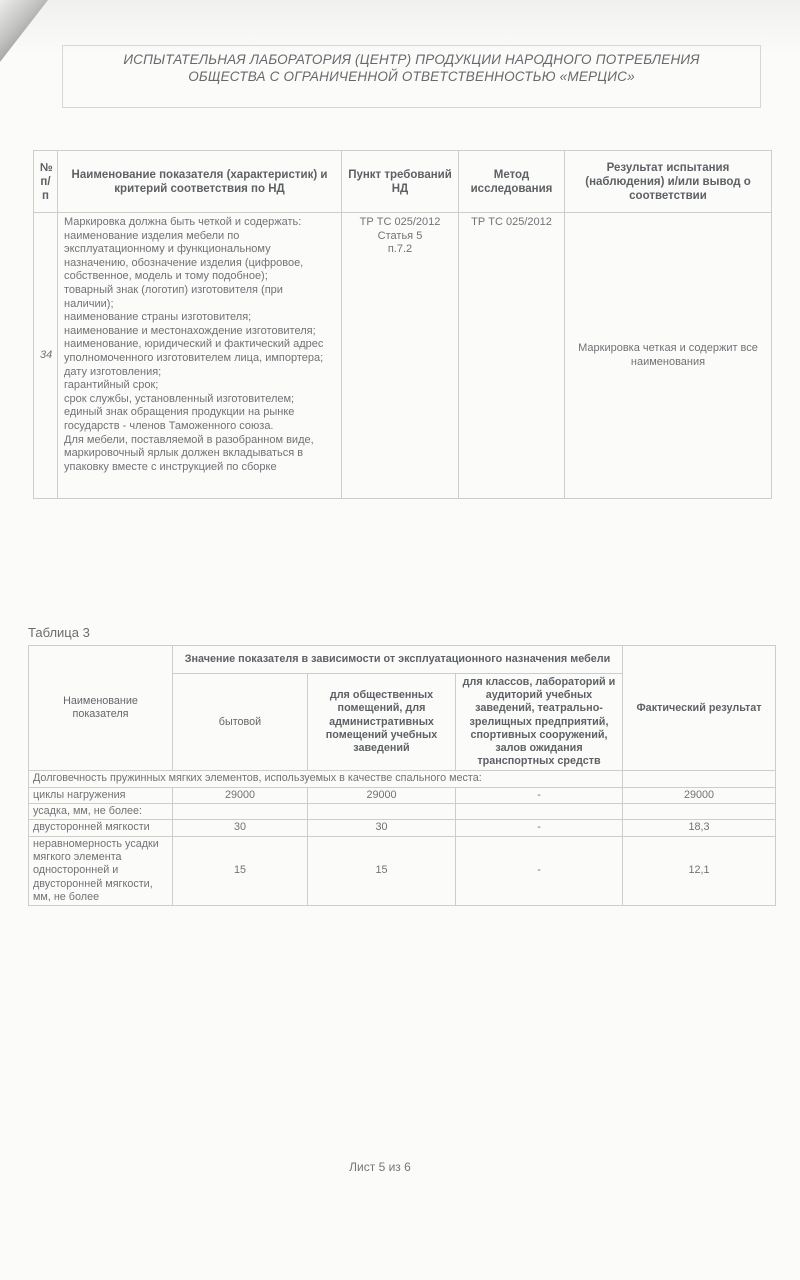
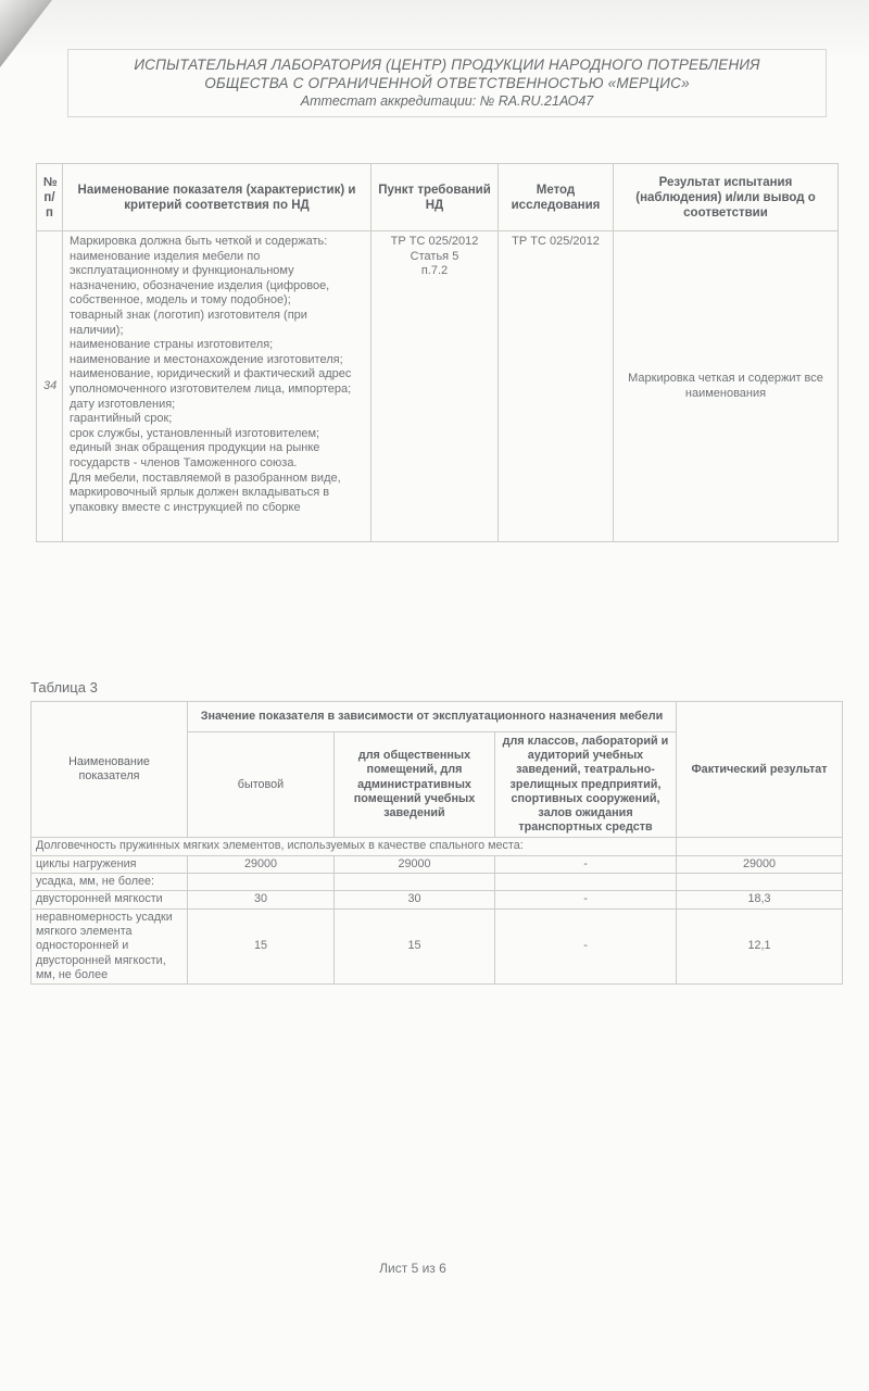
  ИСПЫТАТЕЛЬНАЯ ЛАБОРАТОРИЯ (ЦЕНТР) ПРОДУКЦИИ НАРОДНОГО ПОТРЕБЛЕНИЯ
  ОБЩЕСТВА С ОГРАНИЧЕННОЙ ОТВЕТСТВЕННОСТЬЮ «МЕРЦИС»
+ Аттестат аккредитации: № RA.RU.21АО47
  № п/п	Наименование показателя (характеристик) и критерий соответствия по НД	Пункт требований НД	Метод исследования	Результат испытания (наблюдения) и/или вывод о соответствии
  34	Маркировка должна быть четкой и содержать: наименование изделия мебели по эксплуатационному и функциональному назначению, обозначение изделия (цифровое, собственное, модель и тому подобное); товарный знак (логотип) изготовителя (при наличии); наименование страны изготовителя; наименование и местонахождение изготовителя; наименование, юридический и фактический адрес уполномоченного изготовителем лица, импортера; дату изготовления; гарантийный срок; срок службы, установленный изготовителем; единый знак обращения продукции на рынке государств - членов Таможенного союза. Для мебели, поставляемой в разобранном виде, маркировочный ярлык должен вкладываться в упаковку вместе с инструкцией по сборке	ТР ТС 025/2012 Статья 5 п.7.2	ТР ТС 025/2012	Маркировка четкая и содержит все наименования
  Таблица 3
  Наименование показателя	Значение показателя в зависимости от эксплуатационного назначения мебели	Фактический результат
  бытовой	для общественных помещений, для административных помещений учебных заведений	для классов, лабораторий и аудиторий учебных заведений, театрально-зрелищных предприятий, спортивных сооружений, залов ожидания транспортных средств
  Долговечность пружинных мягких элементов, используемых в качестве спального места:
  циклы нагружения	29000	29000	-	29000
  усадка, мм, не более:
  двусторонней мягкости	30	30	-	18,3
  неравномерность усадки мягкого элемента односторонней и двусторонней мягкости, мм, не более	15	15	-	12,1
  Лист 5 из 6
